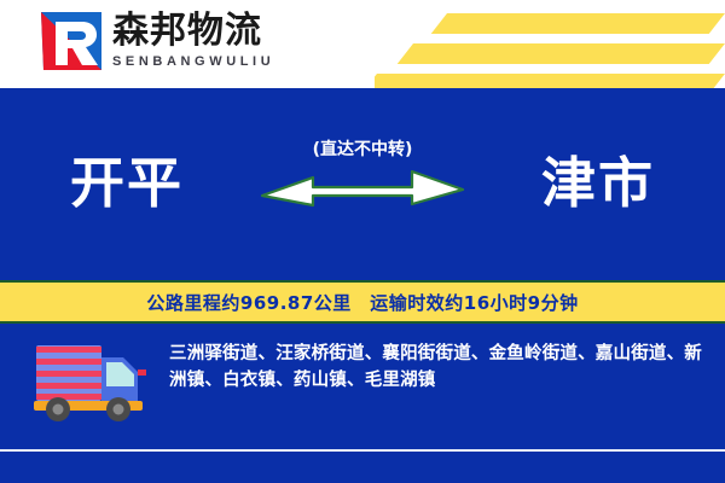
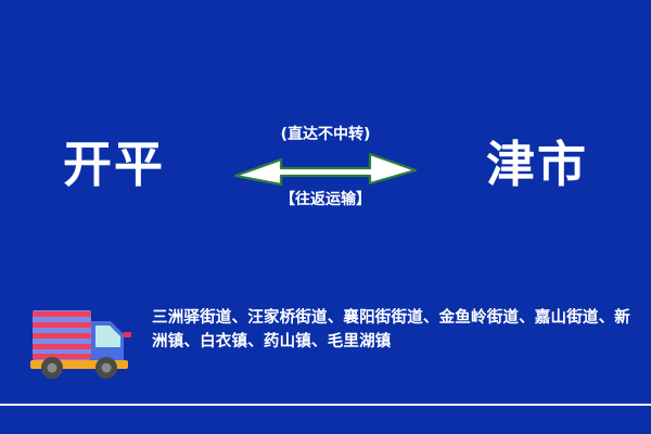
- 森邦物流
- SENBANGWULIU
  开平
  (直达不中转)
+ 【往返运输】
  津市
- 公路里程约969.87公里 运输时效约16小时9分钟
  三洲驿街道、汪家桥街道、襄阳街街道、金鱼岭街道、嘉山街道、新洲镇、白衣镇、药山镇、毛里湖镇
